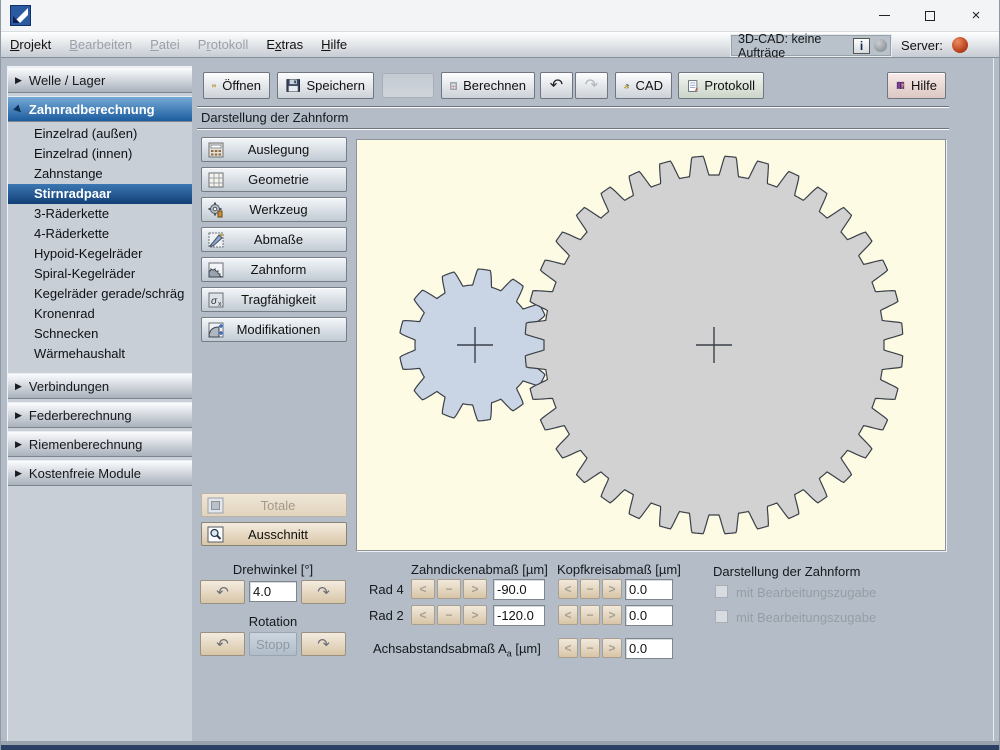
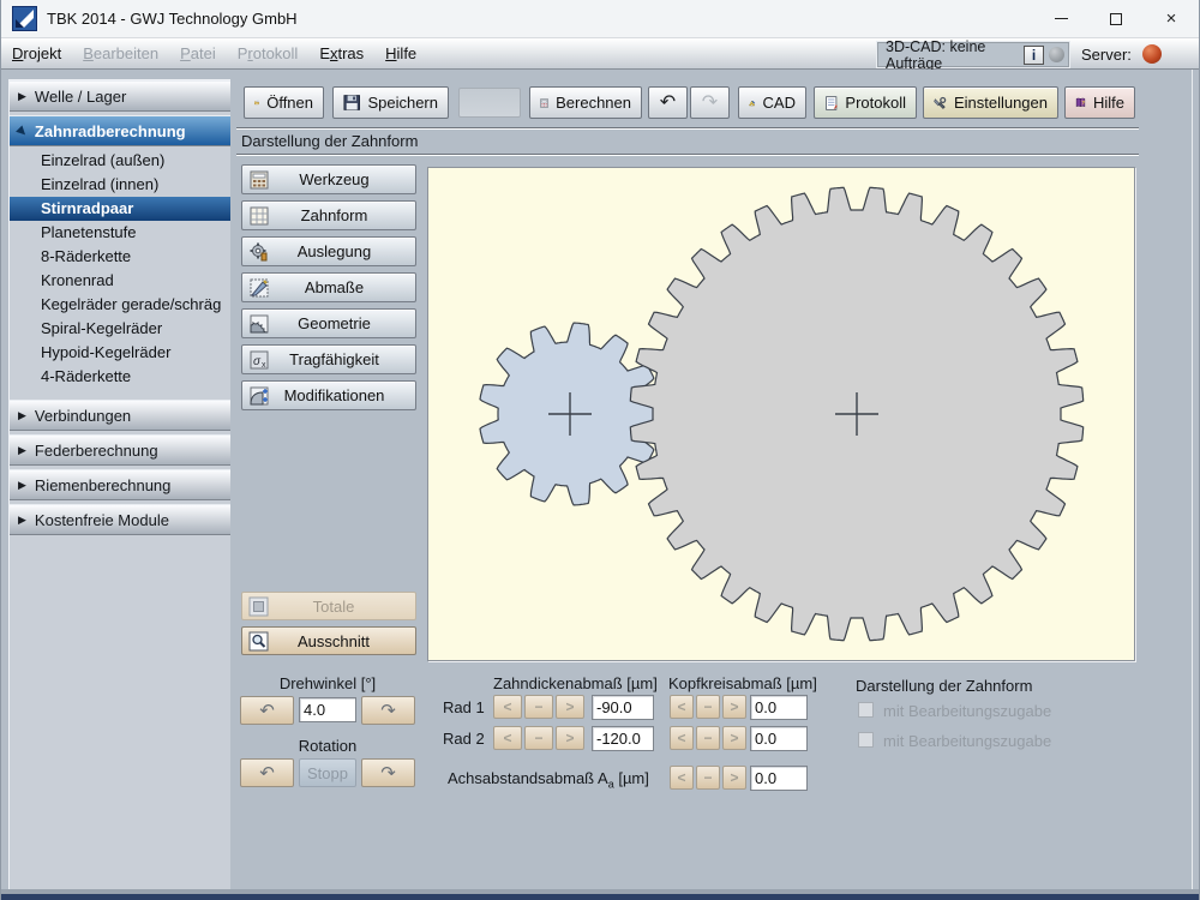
+ TBK 2014 - GWJ Technology GmbH
  ×
  Drojekt
  Bearbeiten
  Patei
  Protokoll
  Extras
  Hilfe
  3D-CAD: keine Aufträge
  i
  Server:
  ▶
  Welle / Lager
  Zahnradberechnung
  Einzelrad (außen)
  Einzelrad (innen)
- Zahnstange
  Stirnradpaar
+ Planetenstufe
- 3-Räderkette
+ 8-Räderkette
- 4-Räderkette
+ Kronenrad
- Hypoid-Kegelräder
+ Kegelräder gerade/schräg
  Spiral-Kegelräder
- Kegelräder gerade/schräg
+ Hypoid-Kegelräder
- Kronenrad
+ 4-Räderkette
- Schnecken
- Wärmehaushalt
  ▶
  Verbindungen
  ▶
  Federberechnung
  ▶
  Riemenberechnung
  ▶
  Kostenfreie Module
  Öffnen
  Speichern
  Berechnen
  ↶
  ↷
  CAD
  Protokoll
+ Einstellungen
  Hilfe
  Darstellung der Zahnform
- Auslegung
+ Werkzeug
- Geometrie
+ Zahnform
- Werkzeug
+ Auslegung
  Abmaße
- Zahnform
+ Geometrie
  σ
  Tragfähigkeit
  Modifikationen
  Totale
  Ausschnitt
  Drehwinkel [°]
  ↶
  4.0
  ↷
  Rotation
  ↶
  Stopp
  ↷
  Zahndickenabmaß [µm]
- Rad 4
+ Rad 1
  <
  −
  >
  -90.0
  Rad 2
  <
  −
  >
  -120.0
  Achsabstandsabmaß Aa [µm]
  Kopfkreisabmaß [µm]
  <
  −
  >
  0.0
  <
  −
  >
  0.0
  <
  −
  >
  0.0
  Darstellung der Zahnform
  mit Bearbeitungszugabe
  mit Bearbeitungszugabe
